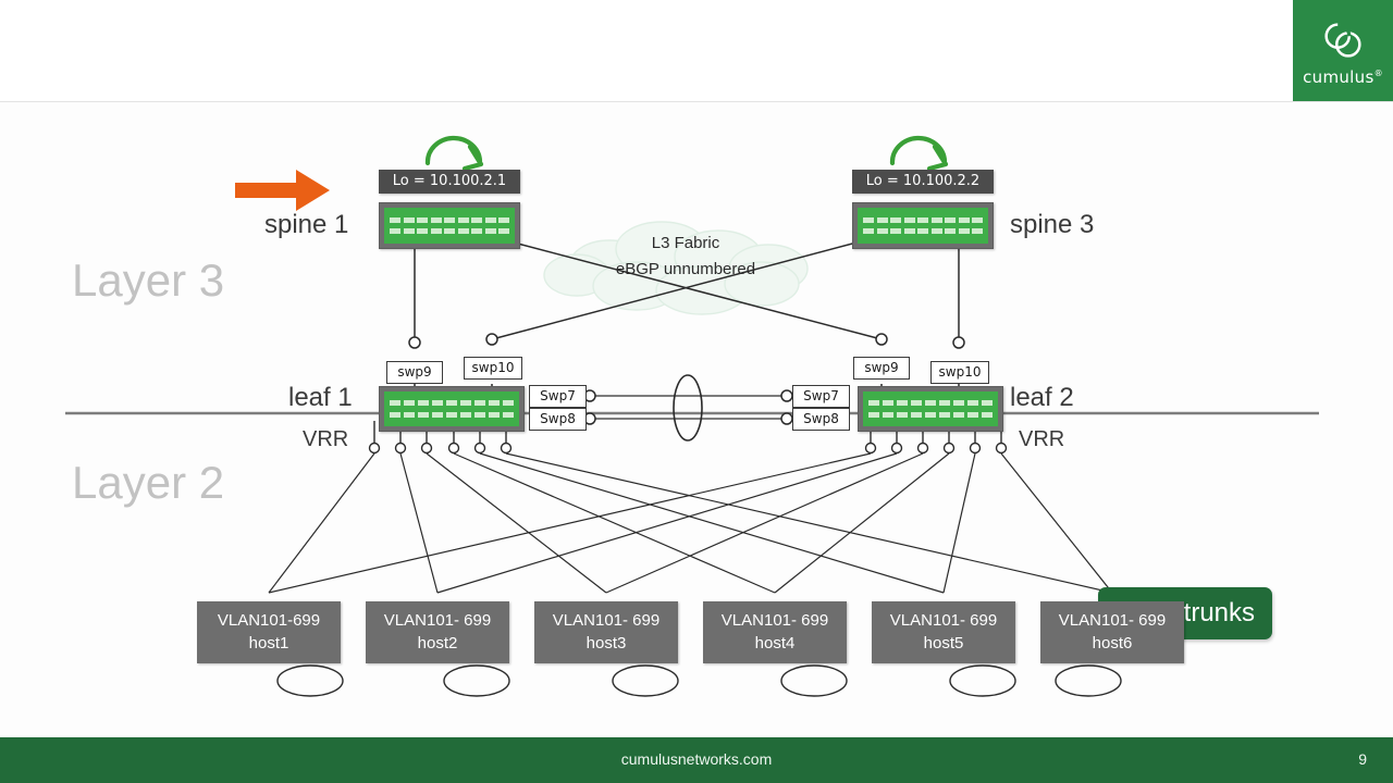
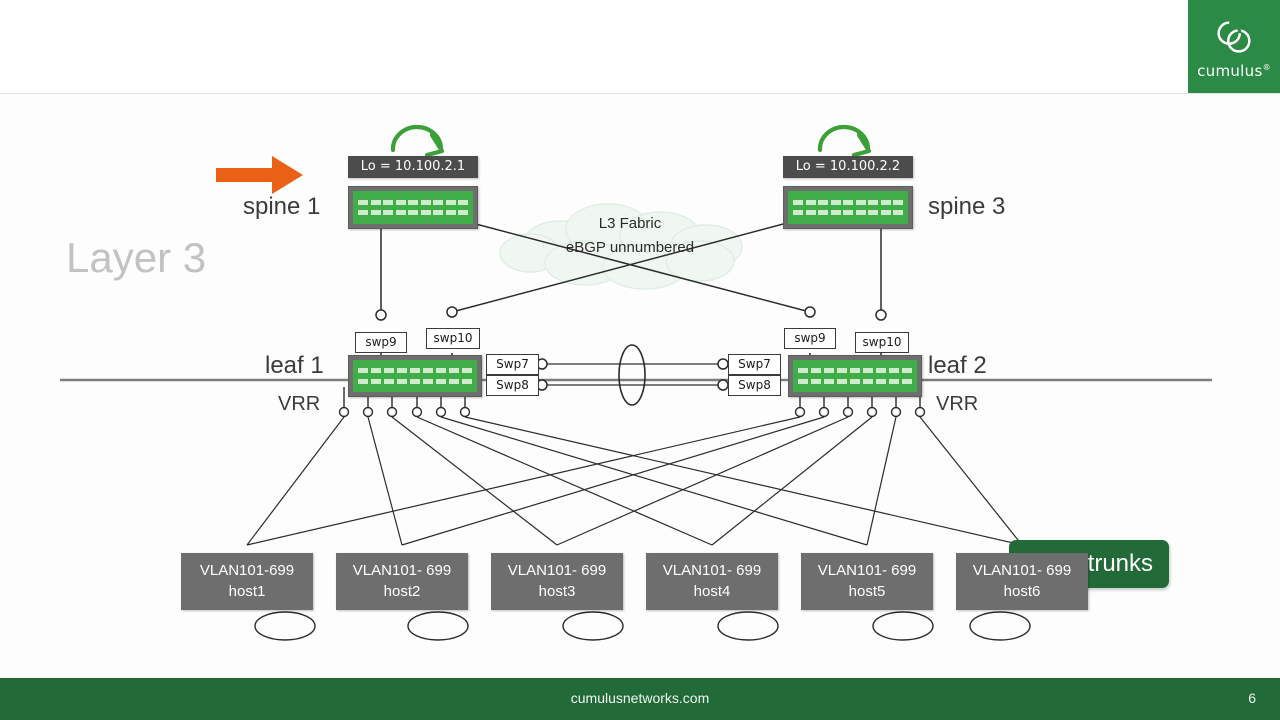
  cumulus®
  Layer 3
- Layer 2
  L3 Fabric
  eBGP unnumbered
  Lo = 10.100.2.1
  spine 1
  Lo = 10.100.2.2
  spine 3
  swp9
  swp10
  leaf 1
  VRR
  Swp7
  Swp8
  swp9
  swp10
  leaf 2
  VRR
  Swp7
  Swp8
  VLAN101-699
  host1
  VLAN101- 699
  host2
  VLAN101- 699
  host3
  VLAN101- 699
  host4
  VLAN101- 699
  host5
  VLAN101- 699
  host6
  cumulusnetworks.com
- 9
+ 6
